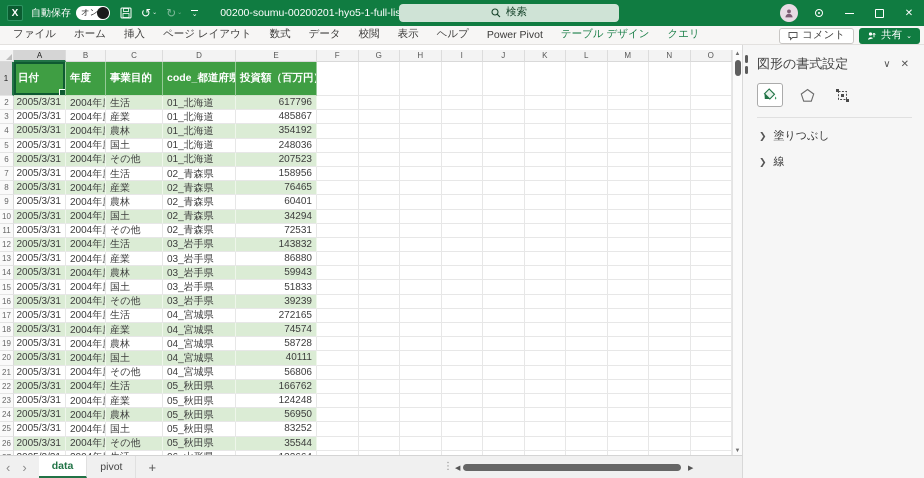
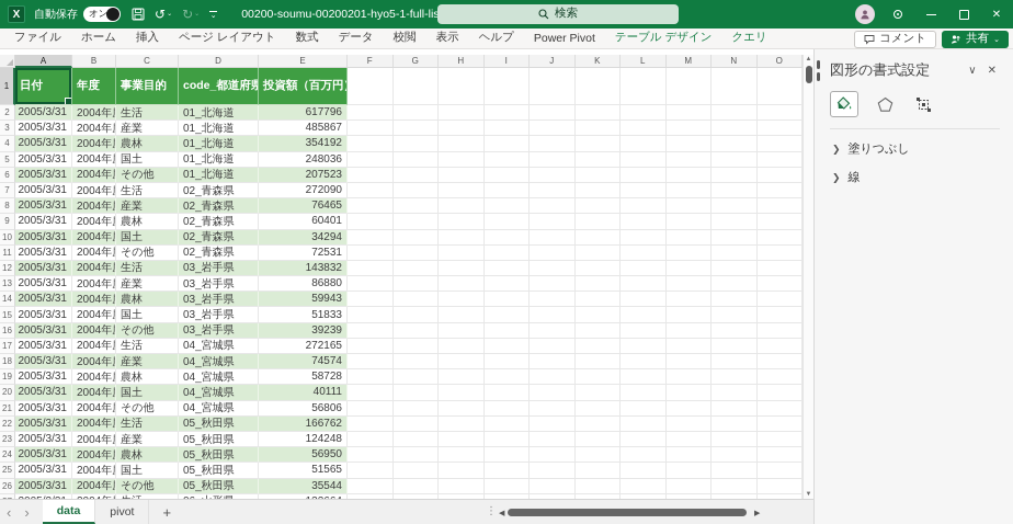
  X
  自動保存
  オン
  ↺
  ↻
  00200-soumu-00200201-hyo5-1-full-lis
  検索
  ✕
  ファイル
  ホーム
  挿入
  ページ レイアウト
  数式
  データ
  校閲
  表示
  ヘルプ
  Power Pivot
  テーブル デザイン
  クエリ
  コメント
  共有
  A
  B
  C
  D
  E
  F
  G
  H
  I
  J
  K
  L
  M
  N
  O
  1
  日付
  年度
  事業目的
  code_都道府県
  投資額（百万円
  2
  2005/3/31
  2004年
  生活
  01_北海道
  617796
  3
  2005/3/31
  2004年
  産業
  01_北海道
  485867
  4
  2005/3/31
  2004年
  農林
  01_北海道
  354192
  5
  2005/3/31
  2004年
  国土
  01_北海道
  248036
  6
  2005/3/31
  2004年
  その他
  01_北海道
  207523
  7
  2005/3/31
  2004年
  生活
  02_青森県
- 158956
+ 272090
  8
  2005/3/31
  2004年
  産業
  02_青森県
  76465
  9
  2005/3/31
  2004年
  農林
  02_青森県
  60401
  10
  2005/3/31
  2004年
  国土
  02_青森県
  34294
  11
  2005/3/31
  2004年
  その他
  02_青森県
  72531
  12
  2005/3/31
  2004年
  生活
  03_岩手県
  143832
  13
  2005/3/31
  2004年
  産業
  03_岩手県
  86880
  14
  2005/3/31
  2004年
  農林
  03_岩手県
  59943
  15
  2005/3/31
  2004年
  国土
  03_岩手県
  51833
  16
  2005/3/31
  2004年
  その他
  03_岩手県
  39239
  17
  2005/3/31
  2004年
  生活
  04_宮城県
  272165
  18
  2005/3/31
  2004年
  産業
  04_宮城県
  74574
  19
  2005/3/31
  2004年
  農林
  04_宮城県
  58728
  20
  2005/3/31
  2004年
  国土
  04_宮城県
  40111
  21
  2005/3/31
  2004年
  その他
  04_宮城県
  56806
  22
  2005/3/31
  2004年
  生活
  05_秋田県
  166762
  23
  2005/3/31
  2004年
  産業
  05_秋田県
  124248
  24
  2005/3/31
  2004年
  農林
  05_秋田県
  56950
  25
  2005/3/31
  2004年
  国土
  05_秋田県
- 83252
+ 51565
  26
  2005/3/31
  2004年
  その他
  05_秋田県
  35544
  ‹
  ›
  data
  pivot
  +
  ⋮
  図形の書式設定
  ∨
  ✕
  ❯
  塗りつぶし
  ❯
  線
